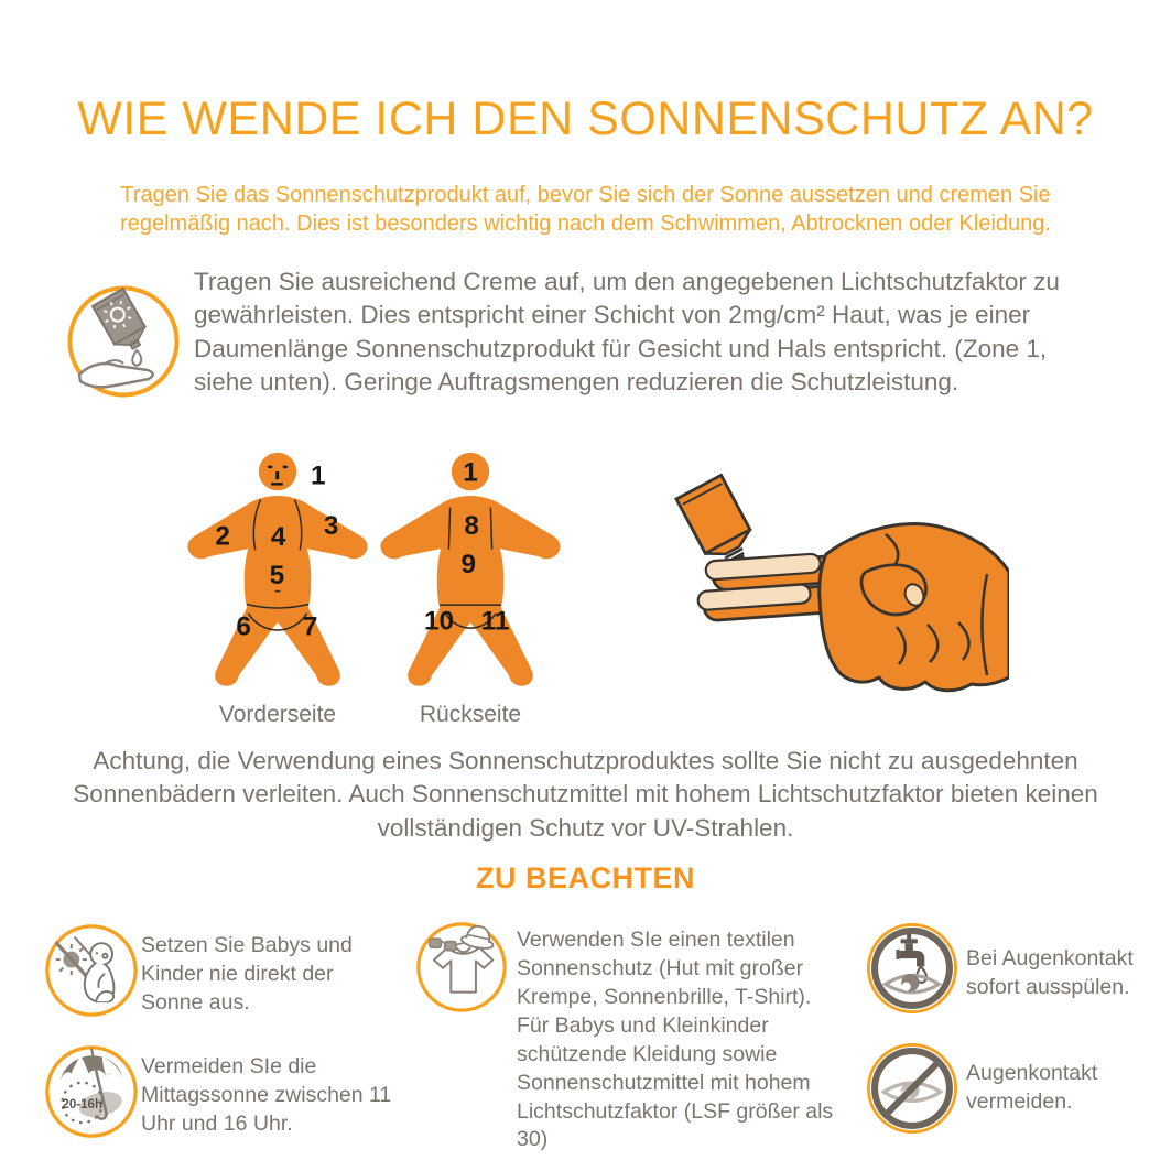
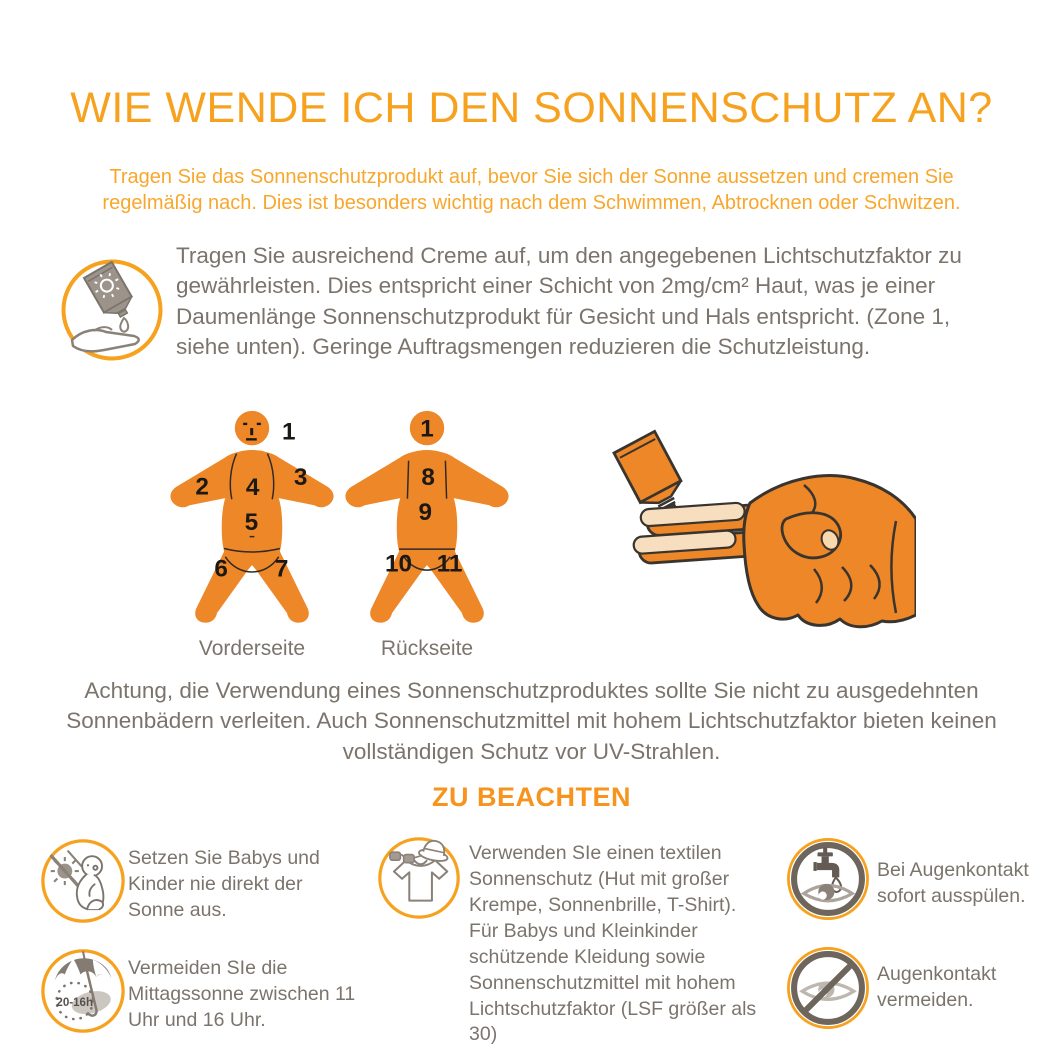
  WIE WENDE ICH DEN SONNENSCHUTZ AN?
- Tragen Sie das Sonnenschutzprodukt auf, bevor Sie sich der Sonne aussetzen und cremen Sie regelmäßig nach. Dies ist besonders wichtig nach dem Schwimmen, Abtrocknen oder Kleidung.
+ Tragen Sie das Sonnenschutzprodukt auf, bevor Sie sich der Sonne aussetzen und cremen Sie regelmäßig nach. Dies ist besonders wichtig nach dem Schwimmen, Abtrocknen oder Schwitzen.
  Tragen Sie ausreichend Creme auf, um den angegebenen Lichtschutzfaktor zu gewährleisten. Dies entspricht einer Schicht von 2mg/cm² Haut, was je einer Daumenlänge Sonnenschutzprodukt für Gesicht und Hals entspricht. (Zone 1, siehe unten). Geringe Auftragsmengen reduzieren die Schutzleistung.
  1
  2
  3
  4
  5
  6
  7
  1
  8
  9
  10
  11
  Vorderseite
  Rückseite
  Achtung, die Verwendung eines Sonnenschutzproduktes sollte Sie nicht zu ausgedehnten Sonnenbädern verleiten. Auch Sonnenschutzmittel mit hohem Lichtschutzfaktor bieten keinen vollständigen Schutz vor UV-Strahlen.
  ZU BEACHTEN
  Setzen Sie Babys und Kinder nie direkt der Sonne aus.
  20-16h
  Vermeiden SIe die Mittagssonne zwischen 11 Uhr und 16 Uhr.
  Verwenden SIe einen textilen Sonnenschutz (Hut mit großer Krempe, Sonnenbrille, T-Shirt). Für Babys und Kleinkinder schützende Kleidung sowie Sonnenschutzmittel mit hohem Lichtschutzfaktor (LSF größer als 30)
  Bei Augenkontakt sofort ausspülen.
  Augenkontakt vermeiden.
